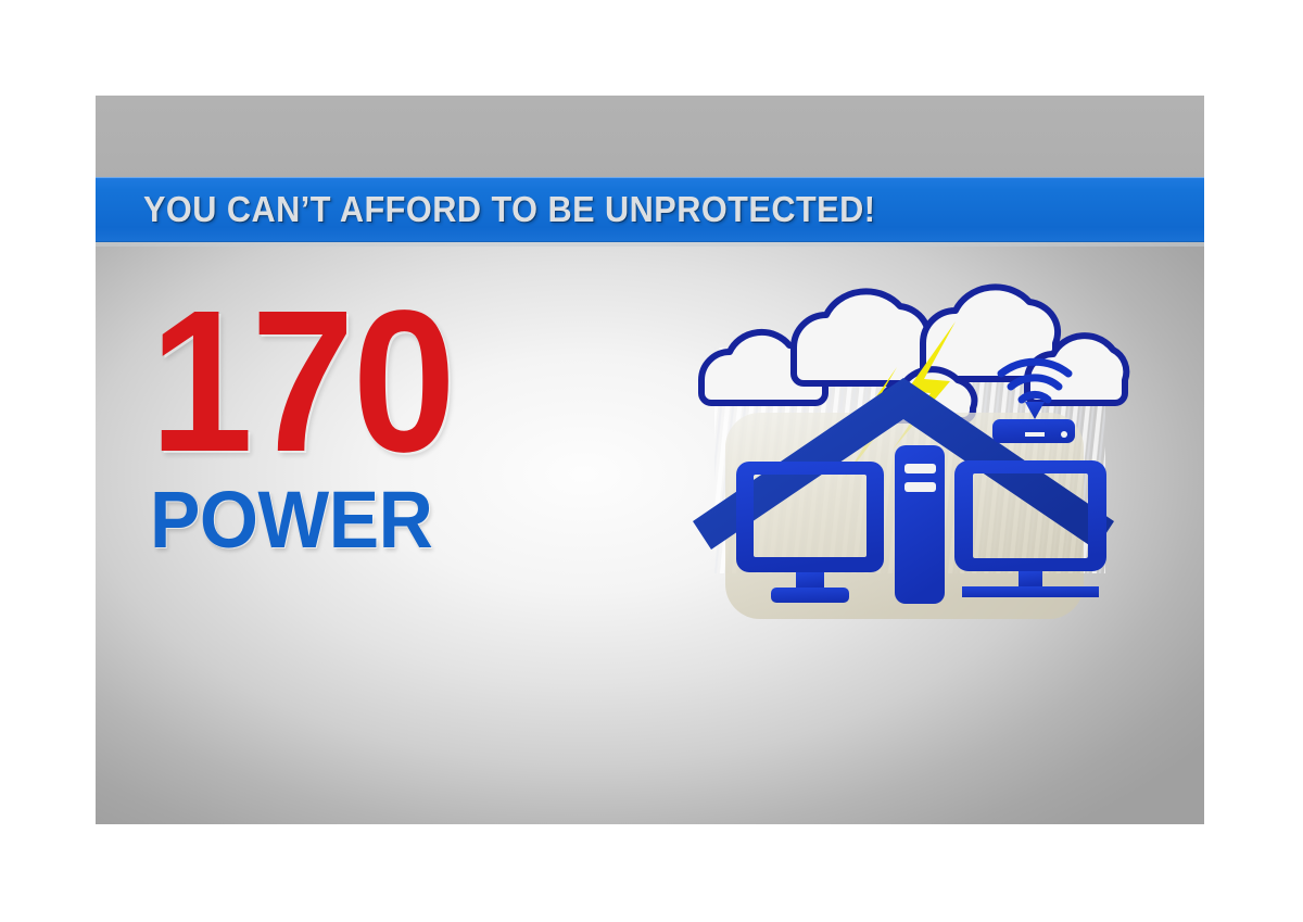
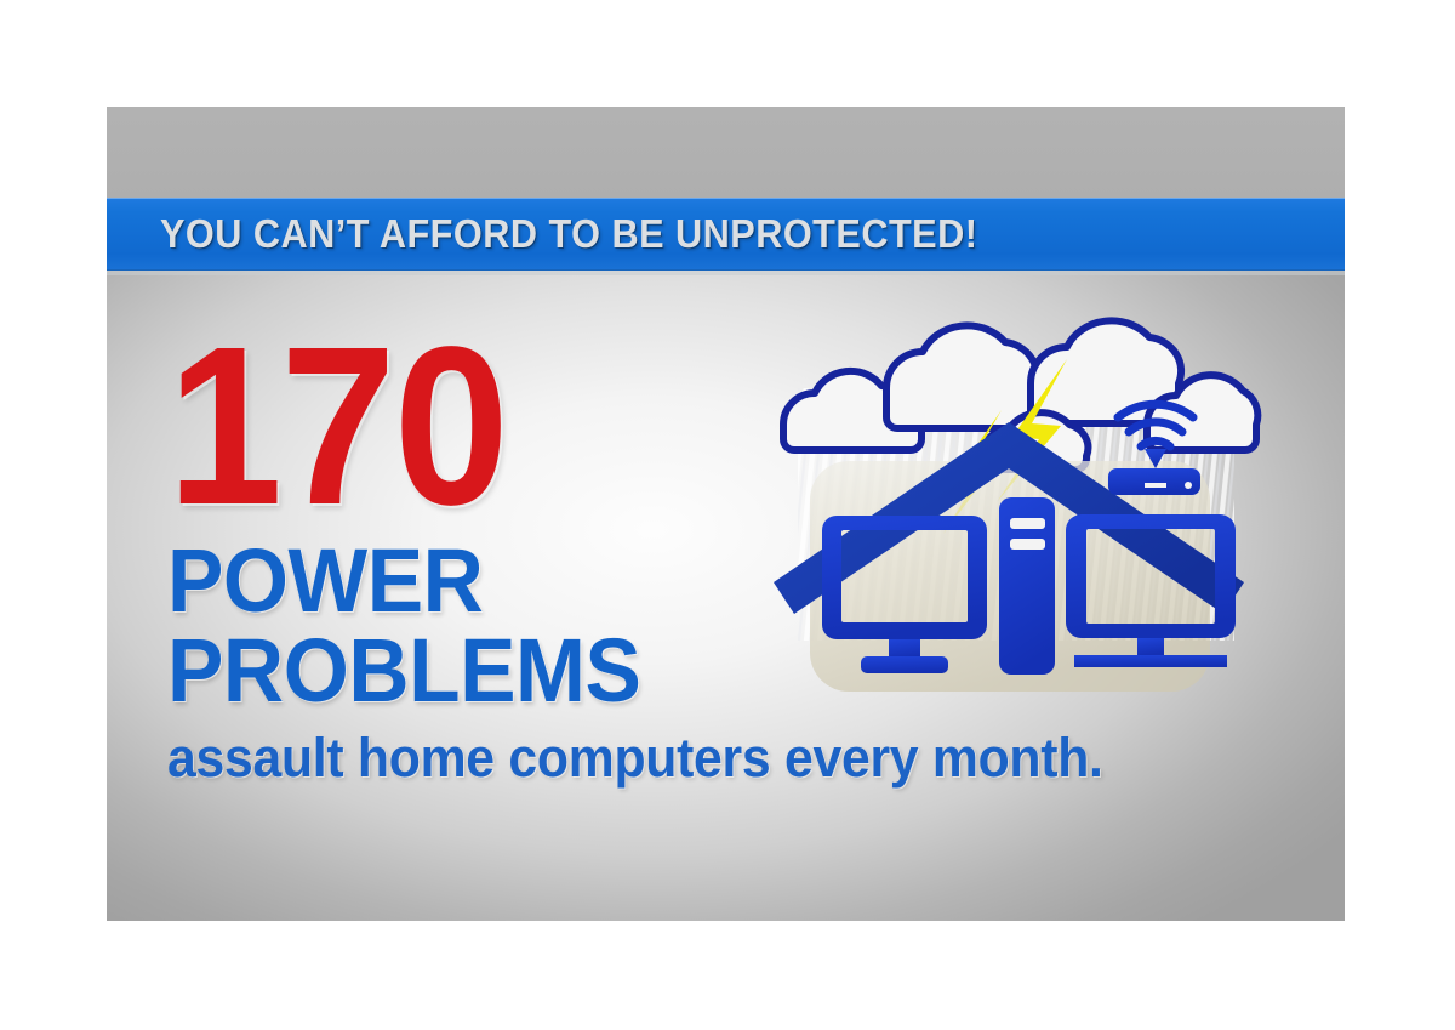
  YOU CAN’T AFFORD TO BE UNPROTECTED!
  170
  POWER
+ PROBLEMS
+ assault home computers every month.
